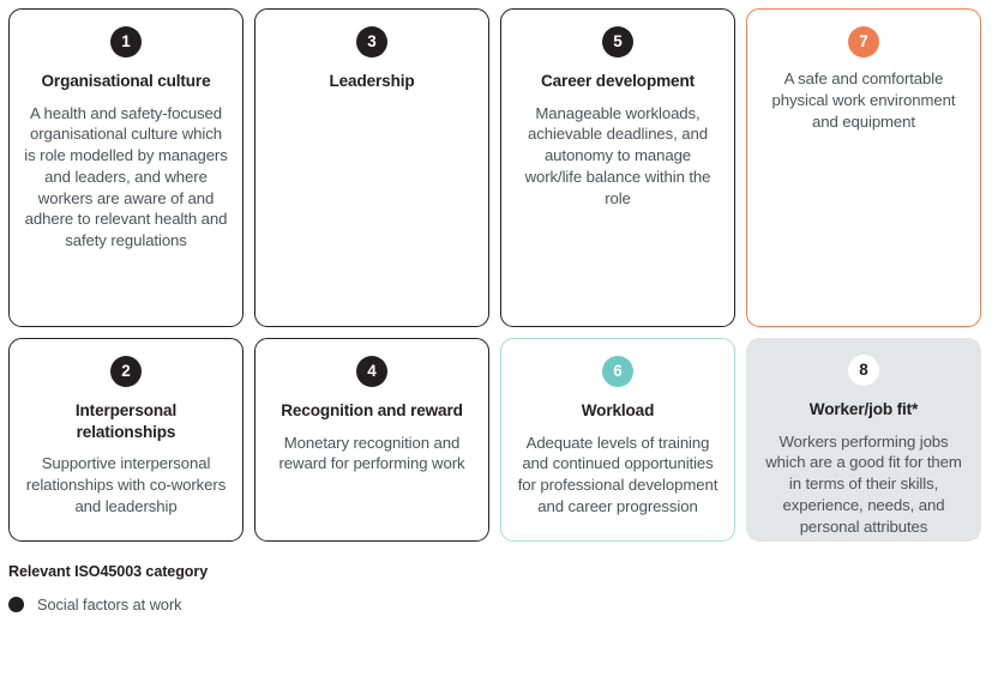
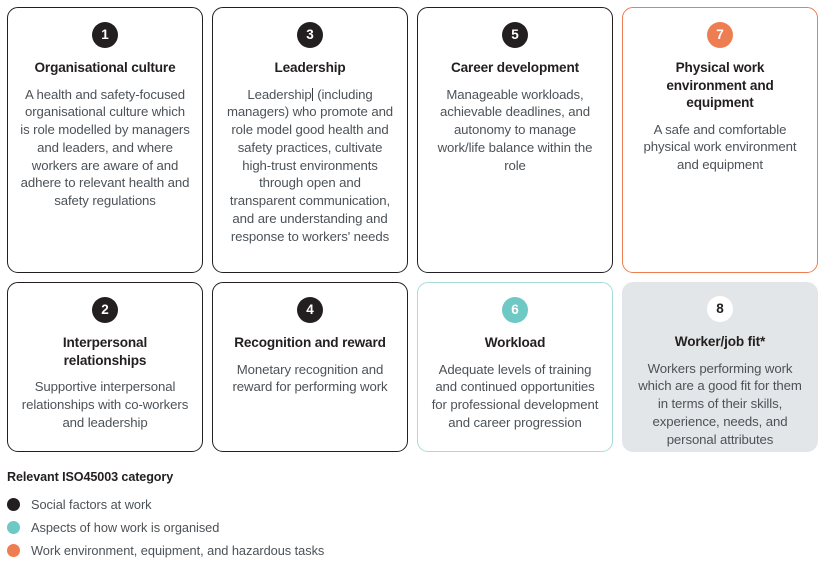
  1
  Organisational culture
  A health and safety-focused organisational culture which is role modelled by managers and leaders, and where workers are aware of and adhere to relevant health and safety regulations
  3
  Leadership
+ Leadership (including managers) who promote and role model good health and safety practices, cultivate high-trust environments through open and transparent communication, and are understanding and response to workers' needs
  5
  Career development
  Manageable workloads, achievable deadlines, and autonomy to manage work/life balance within the role
  7
+ Physical work environment and equipment
  A safe and comfortable physical work environment and equipment
  2
  Interpersonal relationships
  Supportive interpersonal relationships with co-workers and leadership
  4
  Recognition and reward
  Monetary recognition and reward for performing work
  6
  Workload
  Adequate levels of training and continued opportunities for professional development and career progression
  8
  Worker/job fit*
- Workers performing jobs which are a good fit for them in terms of their skills, experience, needs, and personal attributes
+ Workers performing work which are a good fit for them in terms of their skills, experience, needs, and personal attributes
  Relevant ISO45003 category
  Social factors at work
+ Aspects of how work is organised
+ Work environment, equipment, and hazardous tasks
